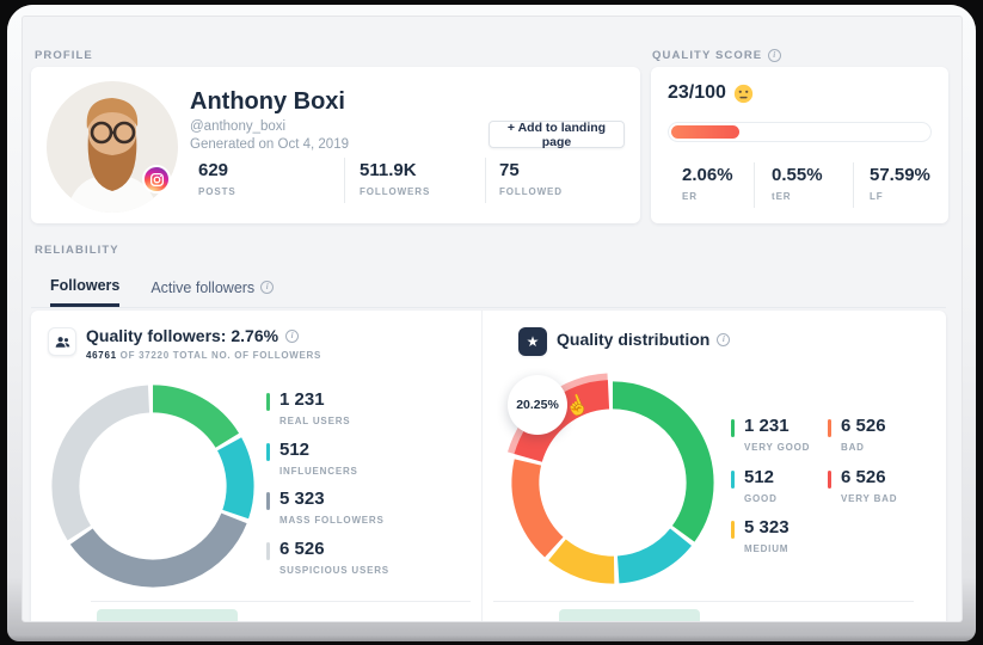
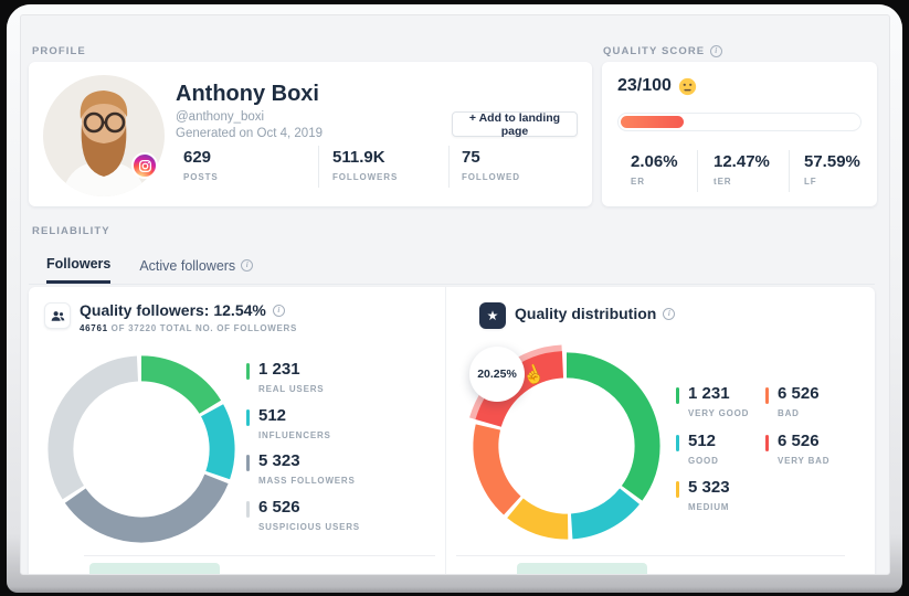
  PROFILE
  Anthony Boxi
  @anthony_boxi
  Generated on Oct 4, 2019
  + Add to landing page
  629
  POSTS
  511.9K
  FOLLOWERS
  75
  FOLLOWED
  QUALITY SCORE
  23/100
  2.06%
  ER
- 0.55%
+ 12.47%
  tER
  57.59%
  LF
  RELIABILITY
  Followers
  Active followers
- Quality followers: 2.76%
+ Quality followers: 12.54%
  46761 OF 37220 TOTAL NO. OF FOLLOWERS
  1 231
  REAL USERS
  512
  INFLUENCERS
  5 323
  MASS FOLLOWERS
  6 526
  SUSPICIOUS USERS
  ★
  Quality distribution
  20.25%
  1 231
  VERY GOOD
  512
  GOOD
  5 323
  MEDIUM
  6 526
  BAD
  6 526
  VERY BAD
